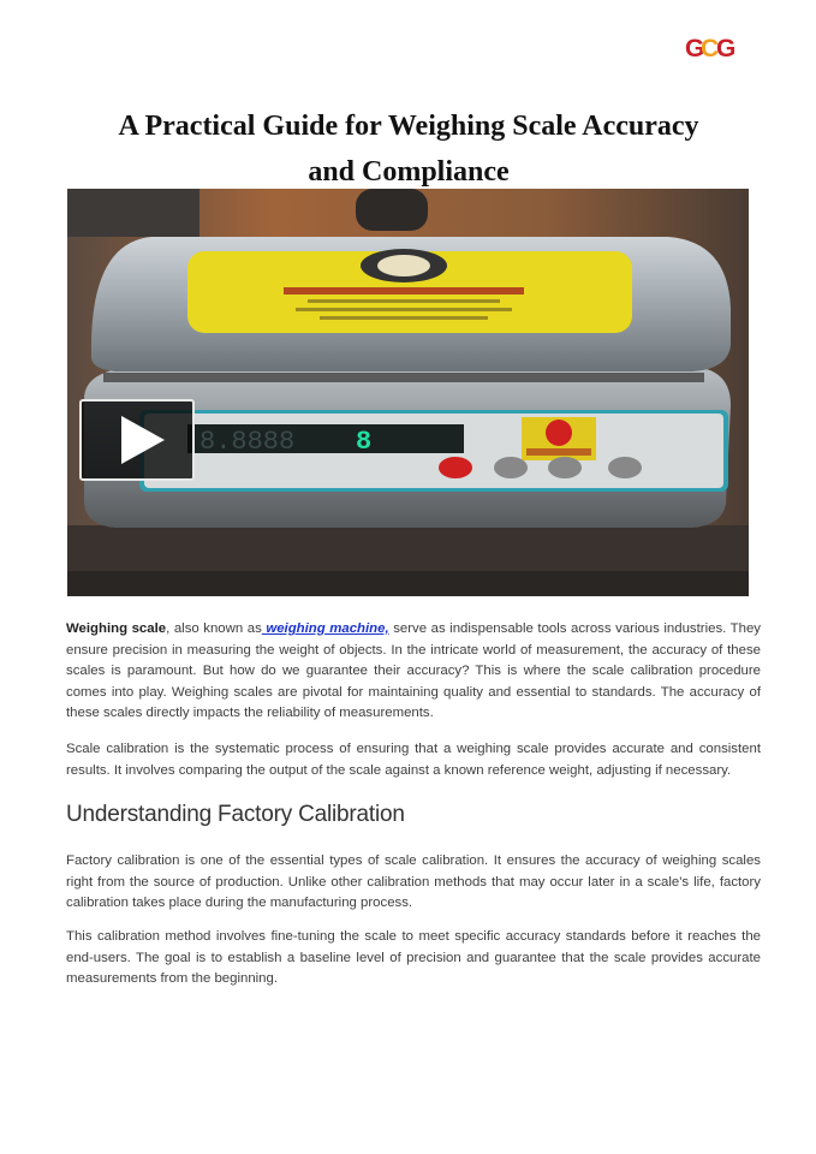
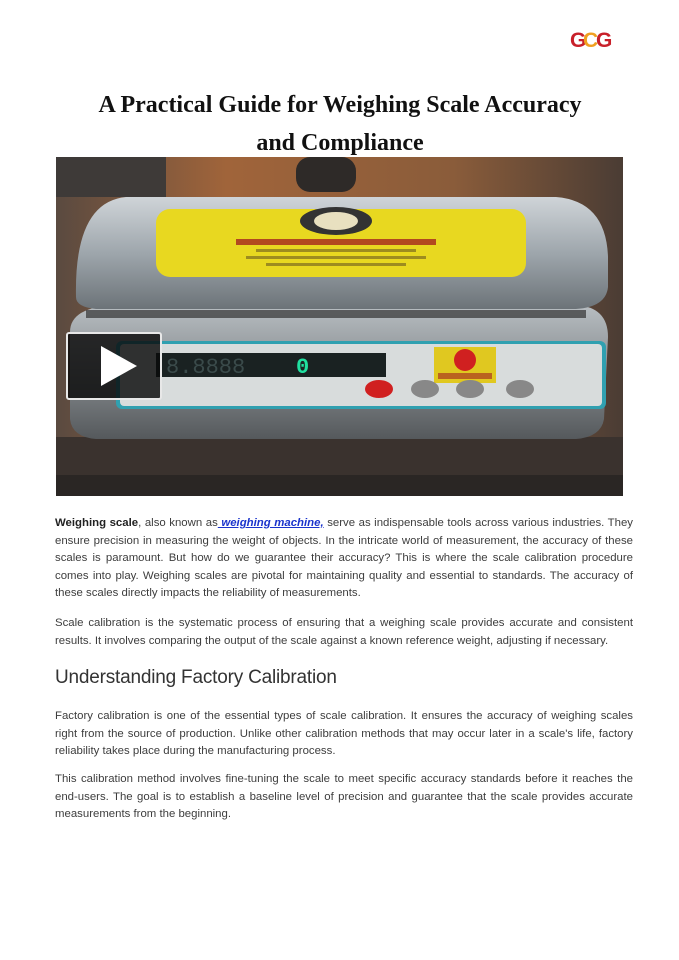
  G
  C
  G
  A Practical Guide for Weighing Scale Accuracy
  and Compliance
  8.8888
- 8
+ 0
  Weighing scale, also known as weighing machine, serve as indispensable tools across various industries. They ensure precision in measuring the weight of objects. In the intricate world of measurement, the accuracy of these scales is paramount. But how do we guarantee their accuracy? This is where the scale calibration procedure comes into play. Weighing scales are pivotal for maintaining quality and essential to standards. The accuracy of these scales directly impacts the reliability of measurements.
  Scale calibration is the systematic process of ensuring that a weighing scale provides accurate and consistent results. It involves comparing the output of the scale against a known reference weight, adjusting if necessary.
  Understanding Factory Calibration
- Factory calibration is one of the essential types of scale calibration. It ensures the accuracy of weighing scales right from the source of production. Unlike other calibration methods that may occur later in a scale's life, factory calibration takes place during the manufacturing process.
+ Factory calibration is one of the essential types of scale calibration. It ensures the accuracy of weighing scales right from the source of production. Unlike other calibration methods that may occur later in a scale's life, factory reliability takes place during the manufacturing process.
  This calibration method involves fine-tuning the scale to meet specific accuracy standards before it reaches the end-users. The goal is to establish a baseline level of precision and guarantee that the scale provides accurate measurements from the beginning.
